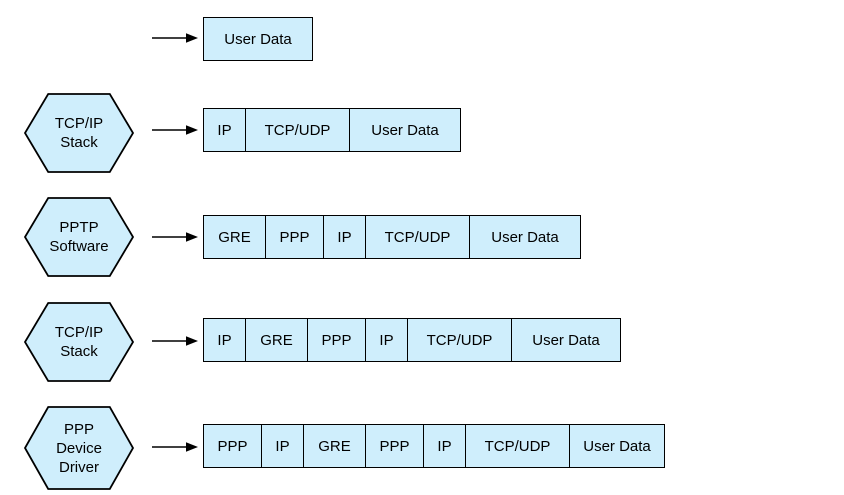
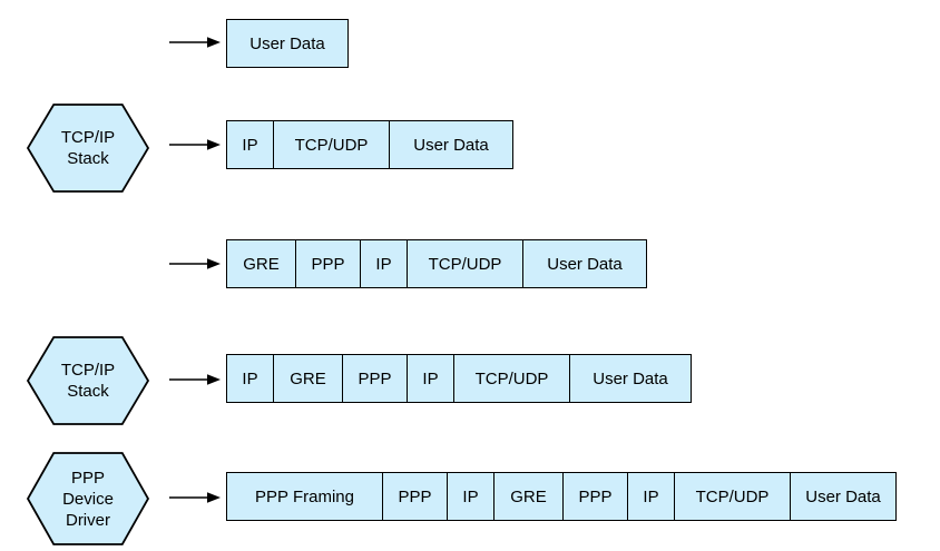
  User Data
  TCP/IP
  Stack
  IP
  TCP/UDP
  User Data
- PPTP
- Software
  GRE
  PPP
  IP
  TCP/UDP
  User Data
  TCP/IP
  Stack
  IP
  GRE
  PPP
  IP
  TCP/UDP
  User Data
  PPP
  Device
  Driver
+ PPP Framing
  PPP
  IP
  GRE
  PPP
  IP
  TCP/UDP
  User Data
